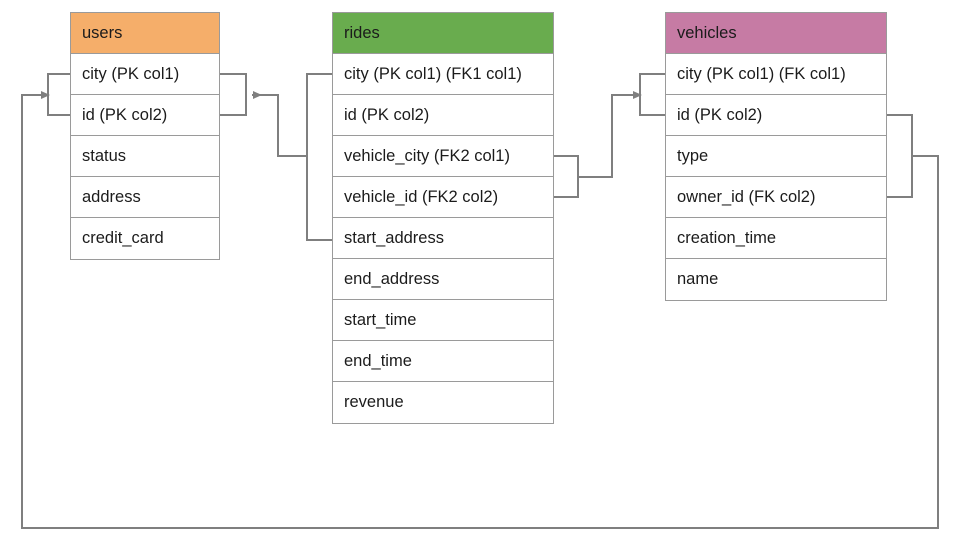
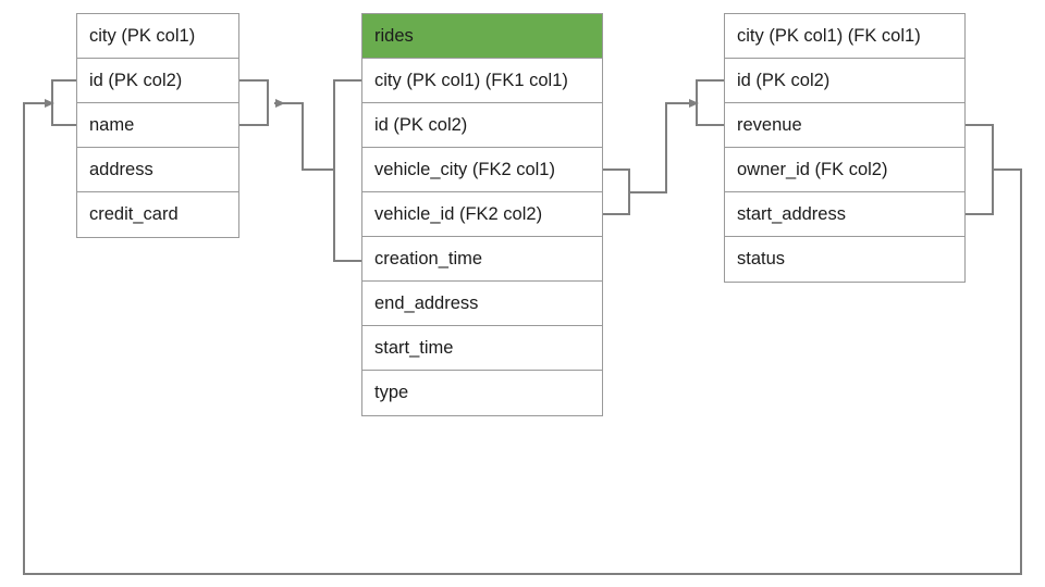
- users
  city (PK col1)
  id (PK col2)
- status
+ name
  address
  credit_card
  rides
  city (PK col1) (FK1 col1)
  id (PK col2)
  vehicle_city (FK2 col1)
  vehicle_id (FK2 col2)
- start_address
+ creation_time
  end_address
  start_time
- end_time
- revenue
+ type
- vehicles
  city (PK col1) (FK col1)
  id (PK col2)
- type
+ revenue
  owner_id (FK col2)
- creation_time
+ start_address
- name
+ status
